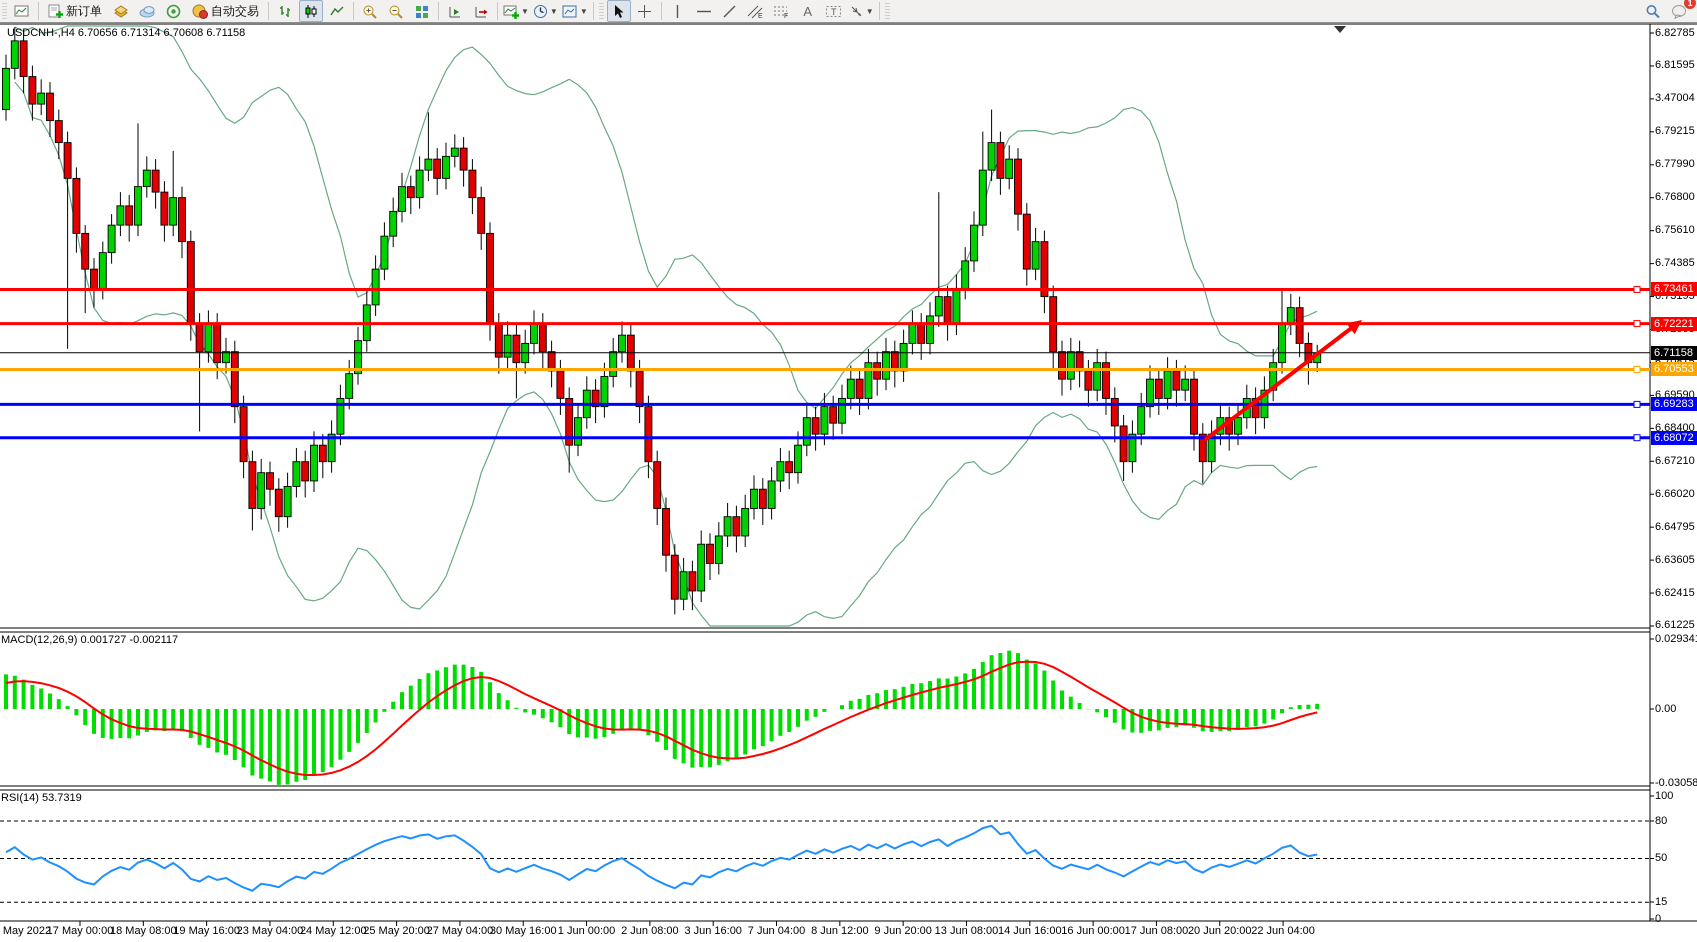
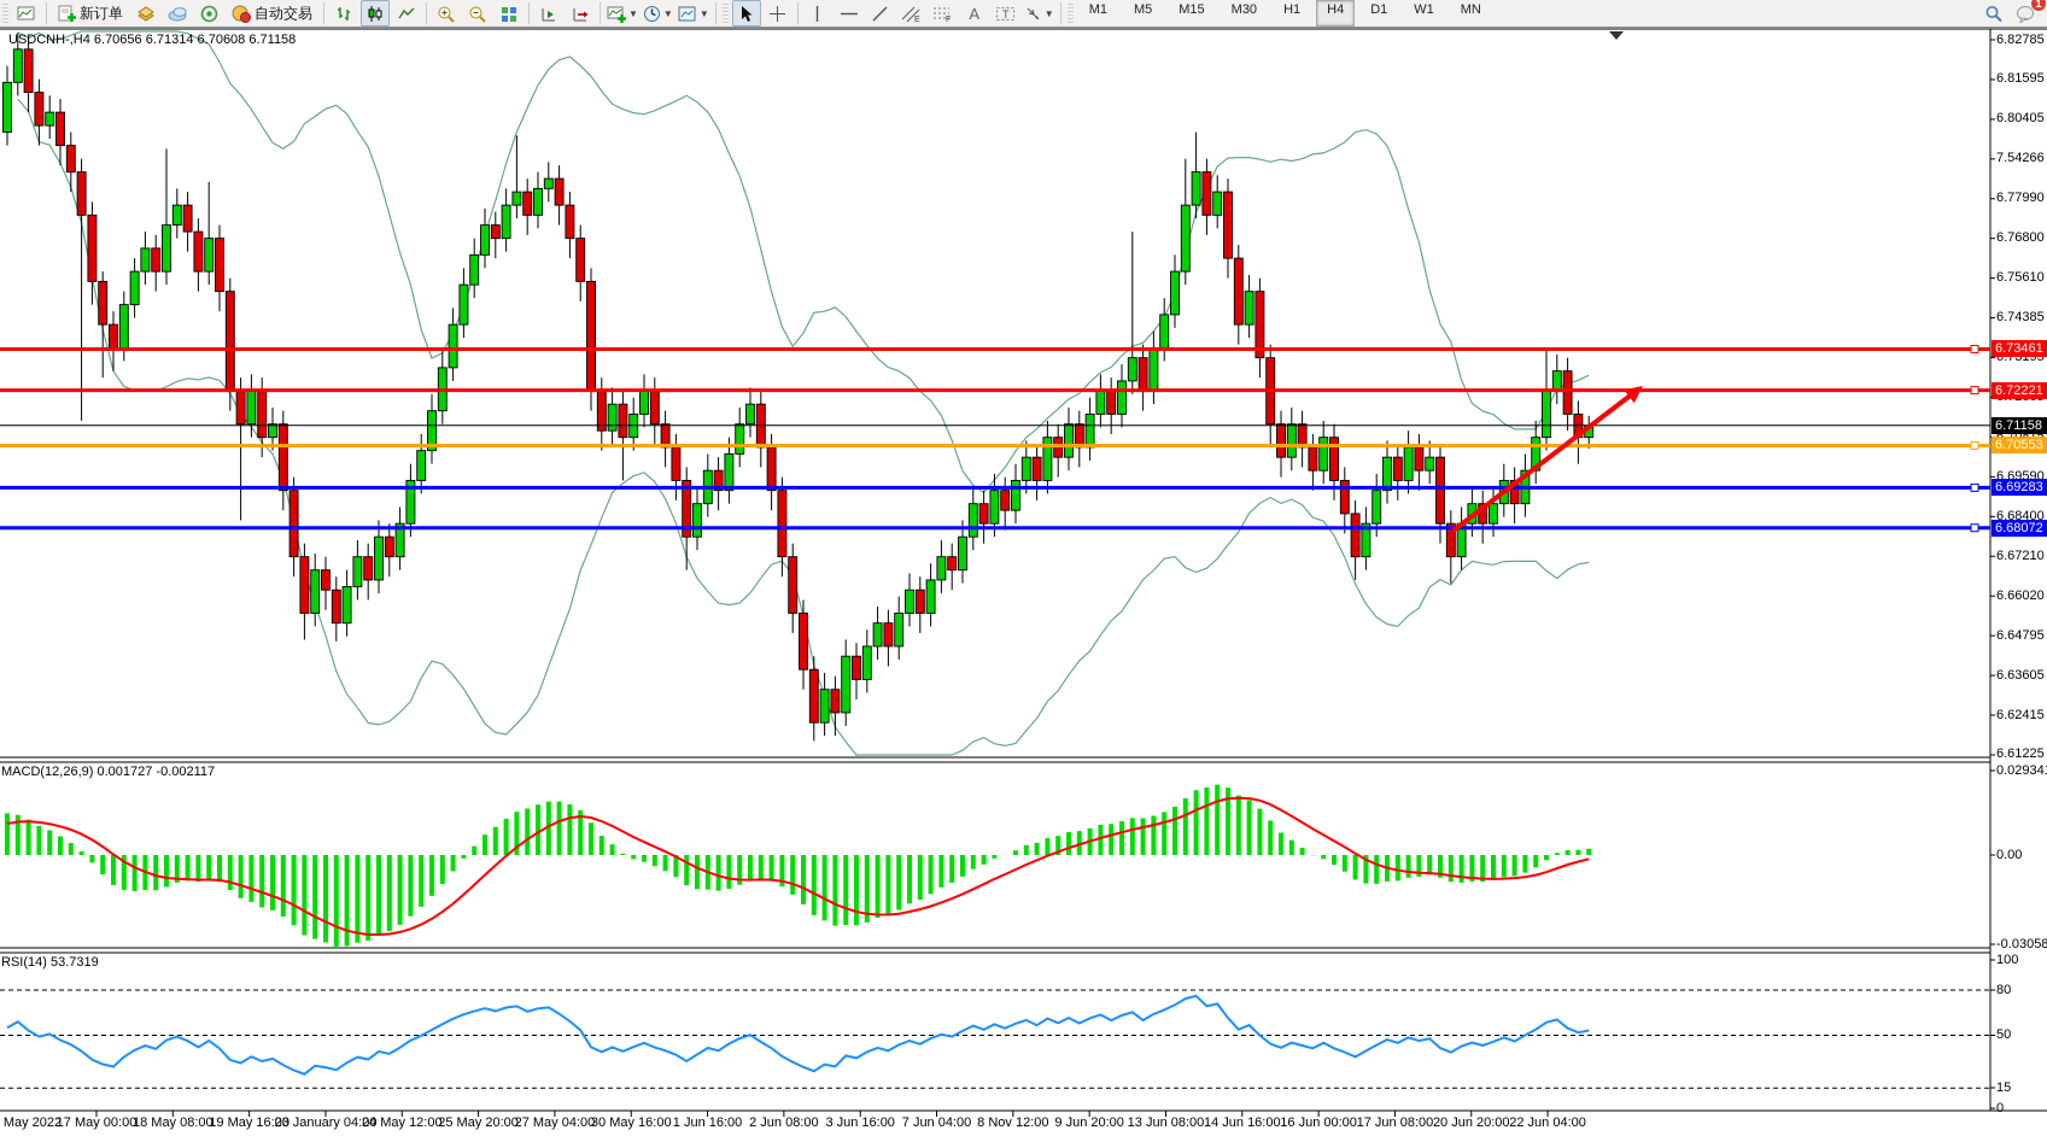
  新订单
  自动交易
  ▼
  ▼
  ▼
  A
  T
  ▼
+ M1
+ M5
+ M15
+ M30
+ H1
+ H4
+ D1
+ W1
+ MN
  1
  USDCNH-,H4 6.70656 6.71314 6.70608 6.71158
  MACD(12,26,9) 0.001727 -0.002117
  RSI(14) 53.7319
  6.82785
  6.81595
- 3.47004
+ 6.80405
- 6.79215
+ 7.54266
  6.77990
  6.76800
  6.75610
  6.74385
  6.69590
  6.68400
  6.67210
  6.66020
  6.64795
  6.63605
  6.62415
  6.61225
  0.02934
  0.00
  -0.03058
  100
  80
  50
  15
  0
  6.73461
  6.72221
  6.71158
  6.70553
  6.69283
  6.68072
  May 2022
  17 May 00:00
  18 May 08:00
  19 May 16:00
- 23 May 04:00
+ 23 January 04:00
  24 May 12:00
  25 May 20:00
  27 May 04:00
  30 May 16:00
- 1 Jun 00:00
+ 1 Jun 16:00
  2 Jun 08:00
  3 Jun 16:00
  7 Jun 04:00
- 8 Jun 12:00
+ 8 Nov 12:00
  9 Jun 20:00
  13 Jun 08:00
  14 Jun 16:00
  16 Jun 00:00
  17 Jun 08:00
  20 Jun 20:00
  22 Jun 04:00
